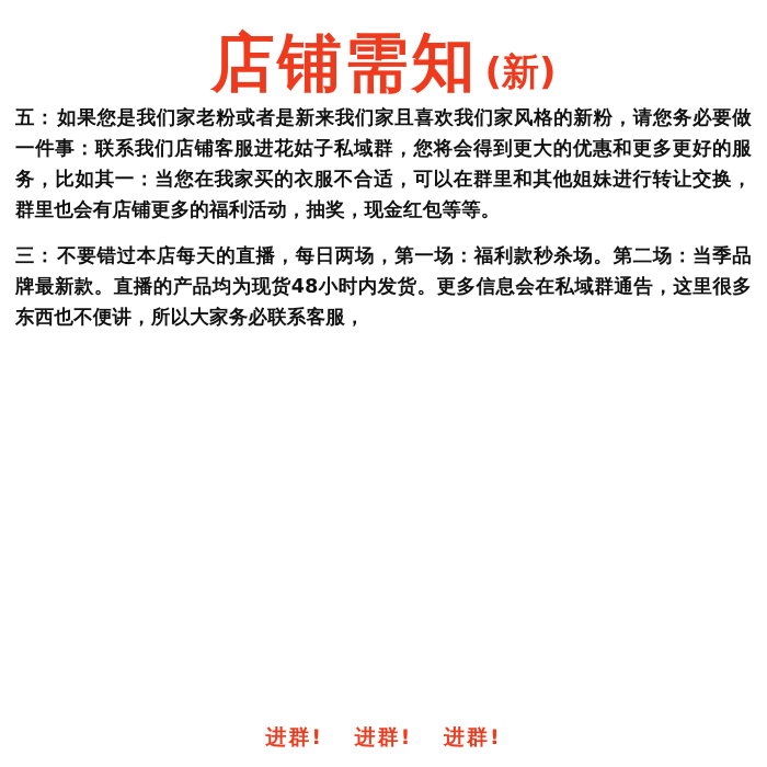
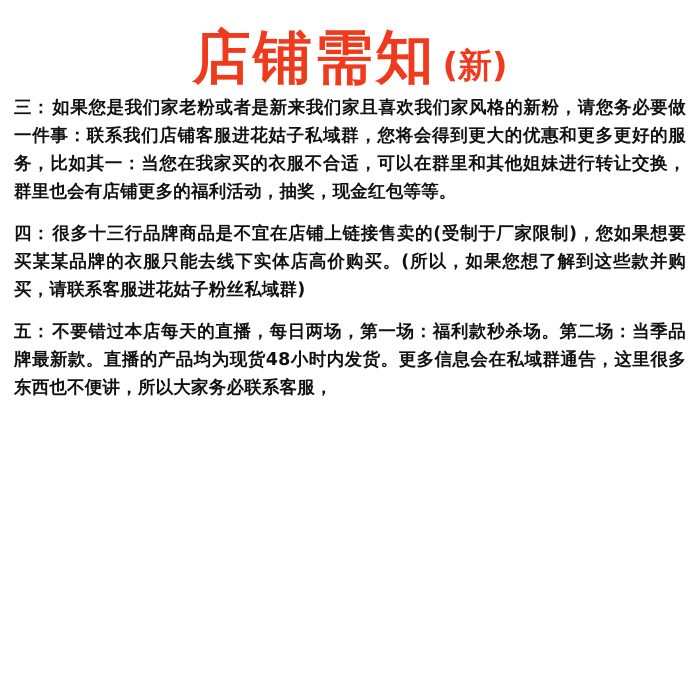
  店铺需知
  (新)
- 五：如果您是我们家老粉或者是新来我们家且喜欢我们家风格的新粉，请您务必要做一件事：联系我们店铺客服进花姑子私域群，您将会得到更大的优惠和更多更好的服务，比如其一：当您在我家买的衣服不合适，可以在群里和其他姐妹进行转让交换，群里也会有店铺更多的福利活动，抽奖，现金红包等等。
+ 三：如果您是我们家老粉或者是新来我们家且喜欢我们家风格的新粉，请您务必要做一件事：联系我们店铺客服进花姑子私域群，您将会得到更大的优惠和更多更好的服务，比如其一：当您在我家买的衣服不合适，可以在群里和其他姐妹进行转让交换，群里也会有店铺更多的福利活动，抽奖，现金红包等等。
+ 四：很多十三行品牌商品是不宜在店铺上链接售卖的(受制于厂家限制)，您如果想要买某某品牌的衣服只能去线下实体店高价购买。(所以，如果您想了解到这些款并购买，请联系客服进花姑子粉丝私域群)
- 三：不要错过本店每天的直播，每日两场，第一场：福利款秒杀场。第二场：当季品牌最新款。直播的产品均为现货48小时内发货。更多信息会在私域群通告，这里很多东西也不便讲，所以大家务必联系客服，
+ 五：不要错过本店每天的直播，每日两场，第一场：福利款秒杀场。第二场：当季品牌最新款。直播的产品均为现货48小时内发货。更多信息会在私域群通告，这里很多东西也不便讲，所以大家务必联系客服，
- 进群! 进群! 进群!
